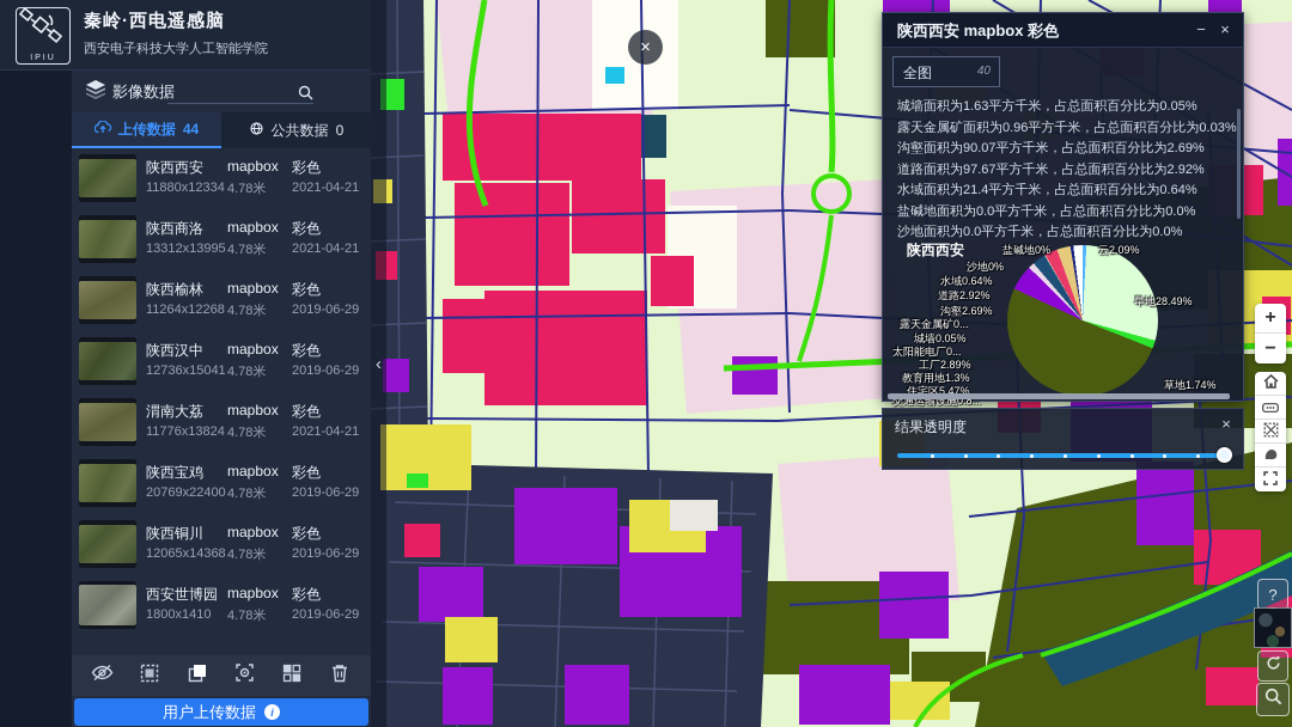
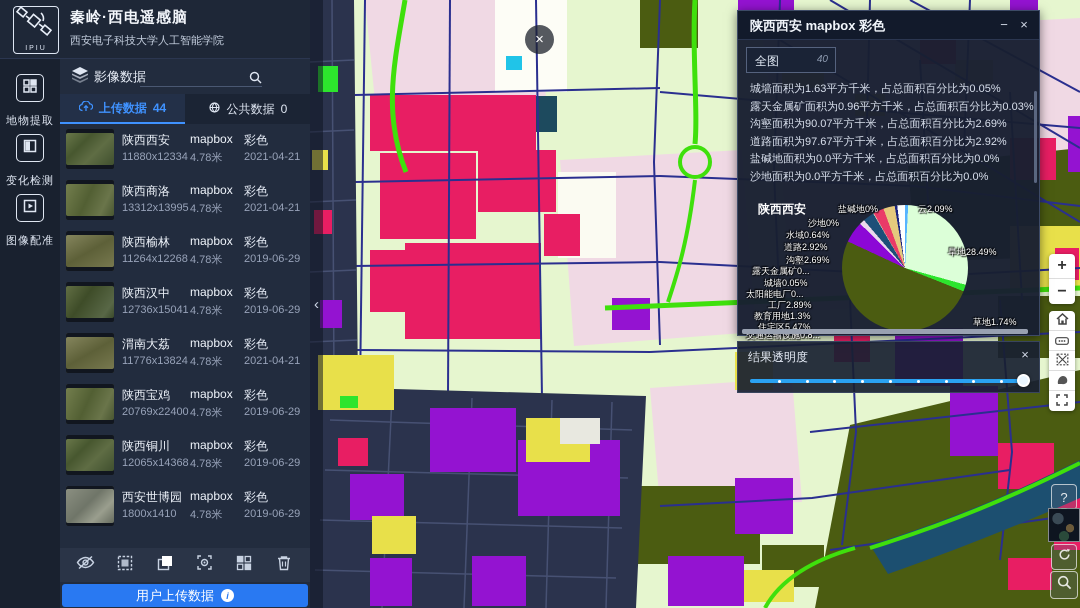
  ‹
  ×
  秦岭·西电遥感脑
  西安电子科技大学人工智能学院
+ 地物提取
+ 变化检测
+ 图像配准
  影像数据
  上传数据
  44
  公共数据
  0
  陕西西安
  11880x12334
  mapbox
  4.78米
  彩色
  2021-04-21
  陕西商洛
  13312x13995
  mapbox
  4.78米
  彩色
  2021-04-21
  陕西榆林
  11264x12268
  mapbox
  4.78米
  彩色
  2019-06-29
  陕西汉中
  12736x15041
  mapbox
  4.78米
  彩色
  2019-06-29
  渭南大荔
  11776x13824
  mapbox
  4.78米
  彩色
  2021-04-21
  陕西宝鸡
  20769x22400
  mapbox
  4.78米
  彩色
  2019-06-29
  陕西铜川
  12065x14368
  mapbox
  4.78米
  彩色
  2019-06-29
  西安世博园
  1800x1410
  mapbox
  4.78米
  彩色
  2019-06-29
  用户上传数据
  i
  陕西西安 mapbox 彩色
  −
  ×
  全图
  40
  城墙面积为1.63平方千米，占总面积百分比为0.05%
  露天金属矿面积为0.96平方千米，占总面积百分比为0.03%
  沟壑面积为90.07平方千米，占总面积百分比为2.69%
  道路面积为97.67平方千米，占总面积百分比为2.92%
- 水域面积为21.4平方千米，占总面积百分比为0.64%
  盐碱地面积为0.0平方千米，占总面积百分比为0.0%
  沙地面积为0.0平方千米，占总面积百分比为0.0%
  陕西西安
  盐碱地0%
  云2.09%
  沙地0%
  水域0.64%
  道路2.92%
  沟壑2.69%
  露天金属矿0...
  城墙0.05%
  太阳能电厂0...
  工厂2.89%
  教育用地1.3%
  住宅区5.47%
  交通运输设施0.8...
  旱地28.49%
  草地1.74%
  结果透明度
  ×
  +
  −
  ?
